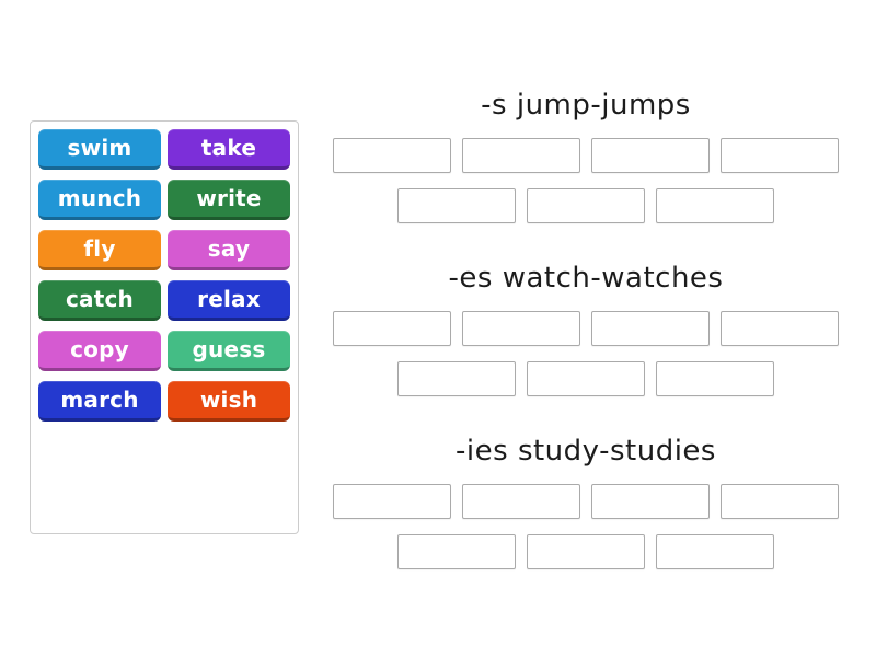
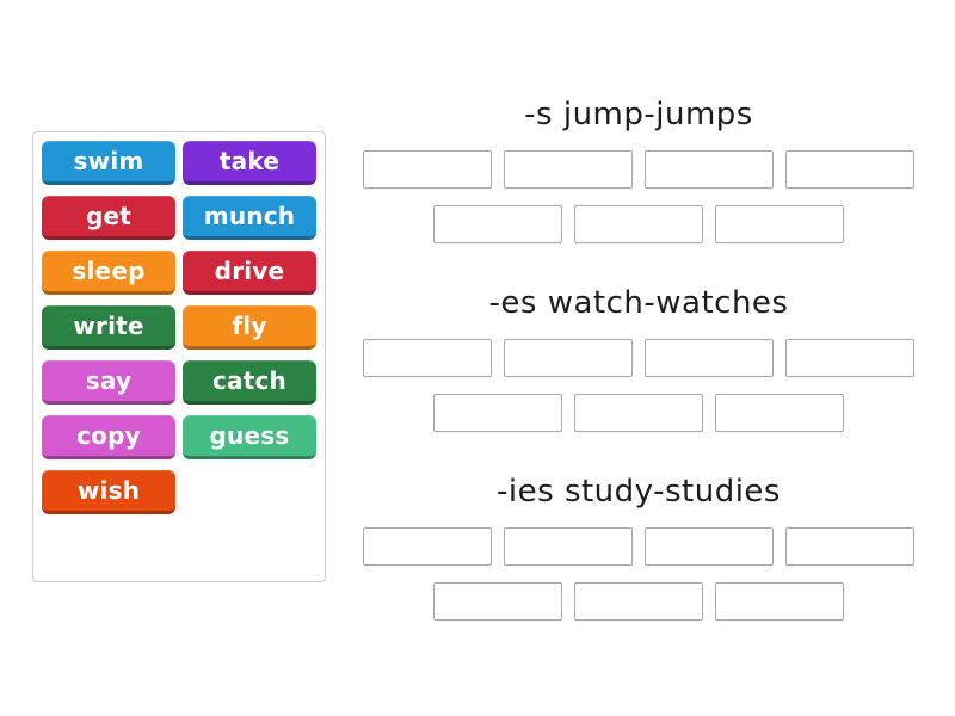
  swim
  take
+ get
  munch
+ sleep
+ drive
  write
  fly
  say
  catch
- relax
  copy
  guess
- march
  wish
  -s jump-jumps
  -es watch-watches
  -ies study-studies
